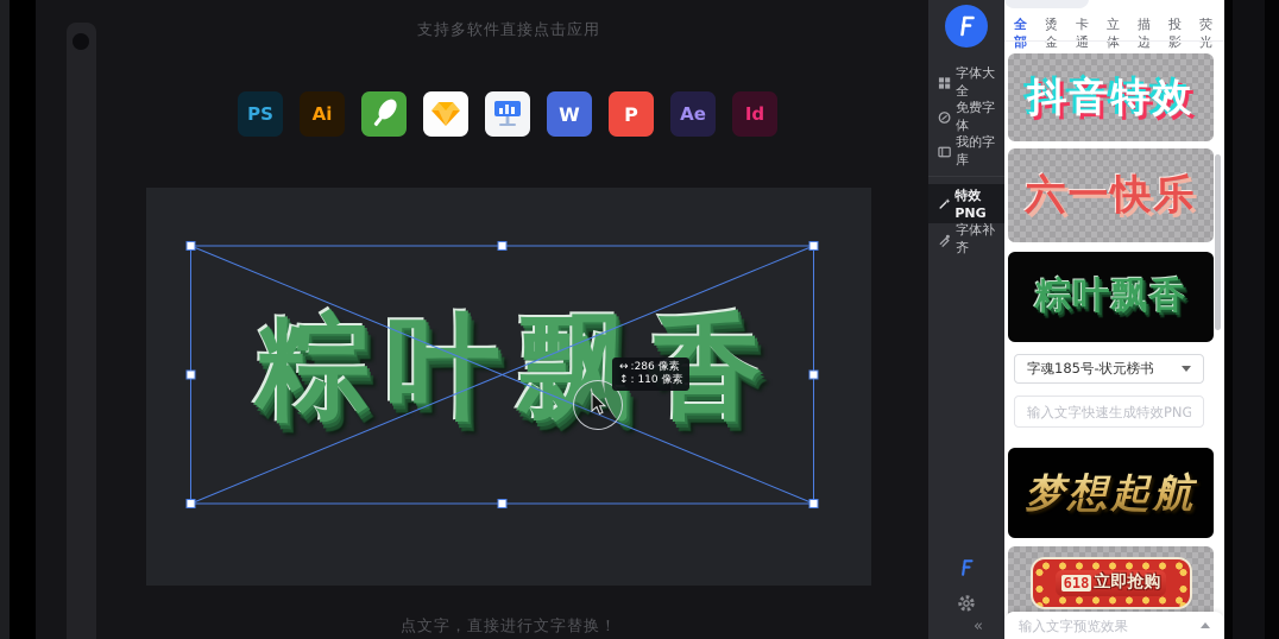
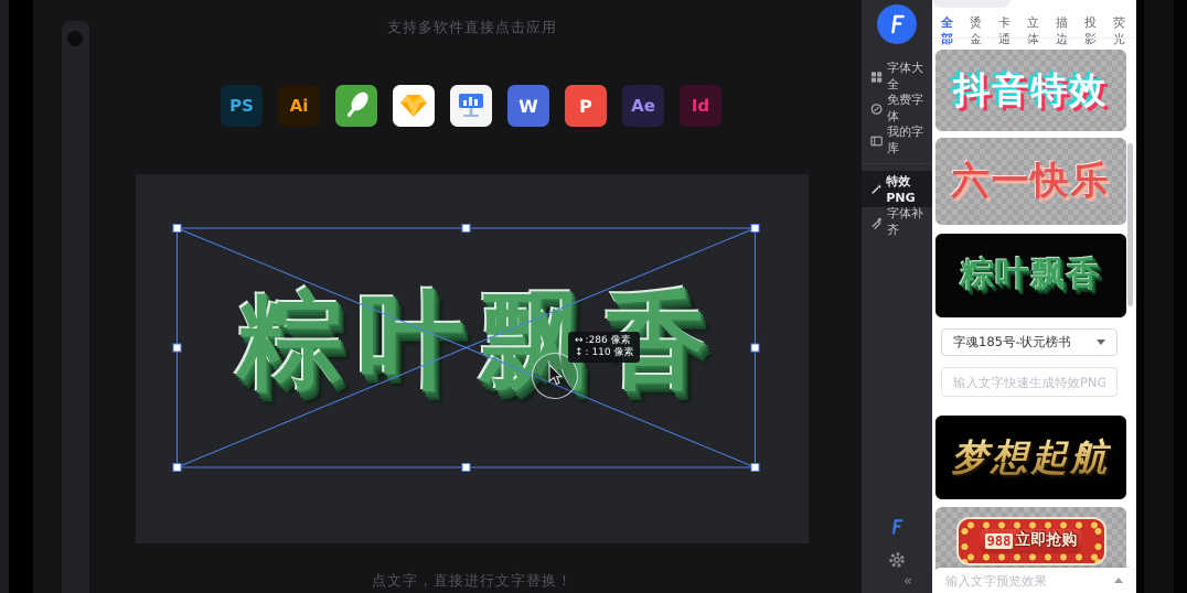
  支持多软件直接点击应用
  PS
  Ai
  W
  P
  Ae
  Id
  粽叶飘香
  ↔
  :286 像素
  ↕
  : 110 像素
  点文字，直接进行文字替换！
  字体大全
  免费字体
  我的字库
  特效PNG
  字体补齐
  «
  全部
  烫金
  卡通
  立体
  描边
  投影
  荧光
  抖音特效
  六一快乐
  粽叶飘香
  字魂185号-状元榜书
  输入文字快速生成特效PNG
  梦想起航
- 618
+ 988
  立即抢购
  输入文字预览效果
